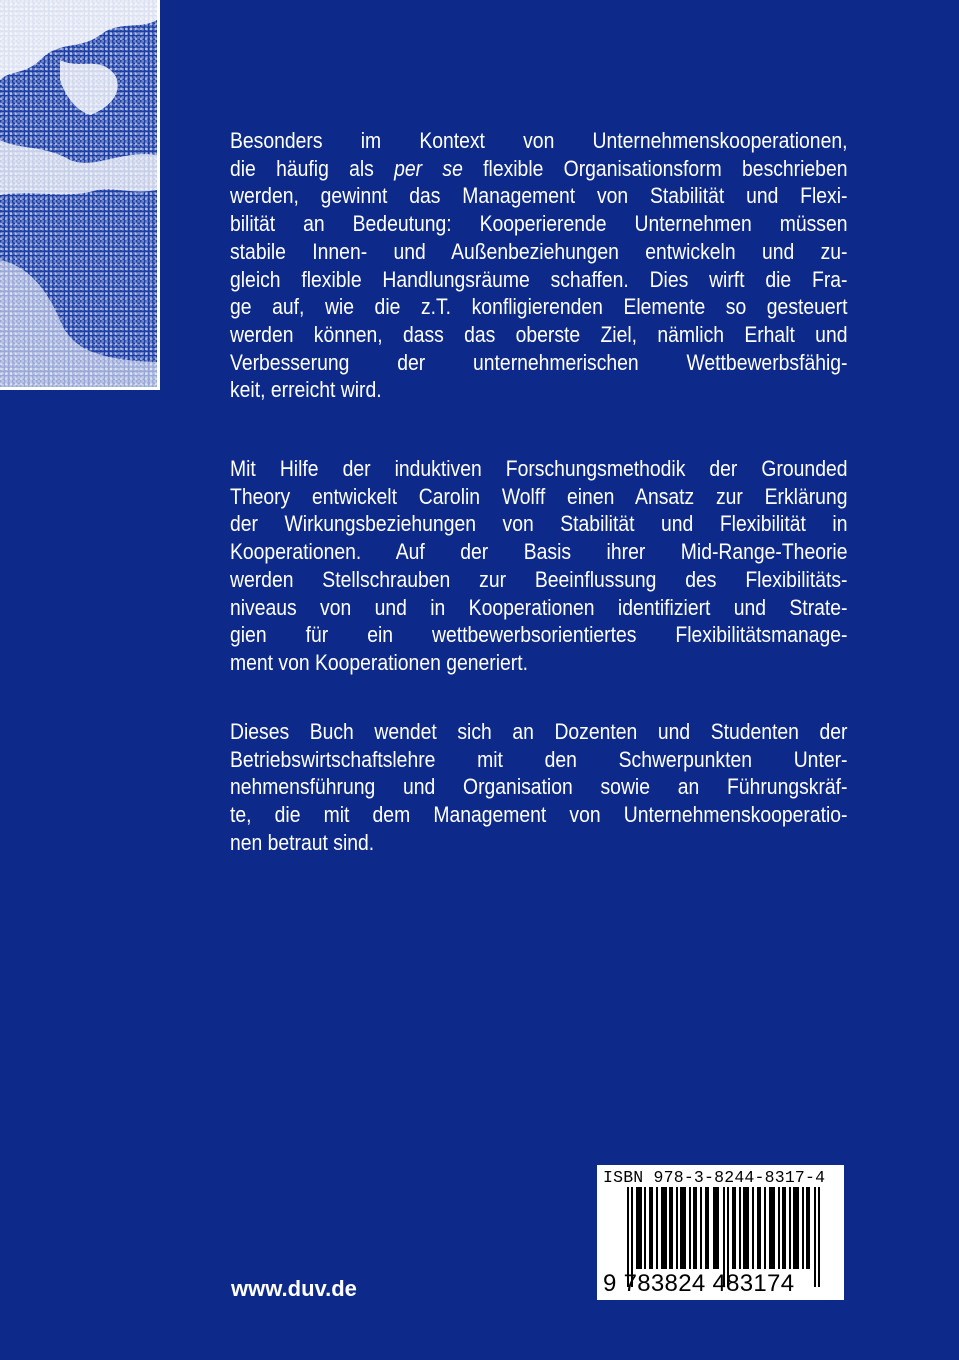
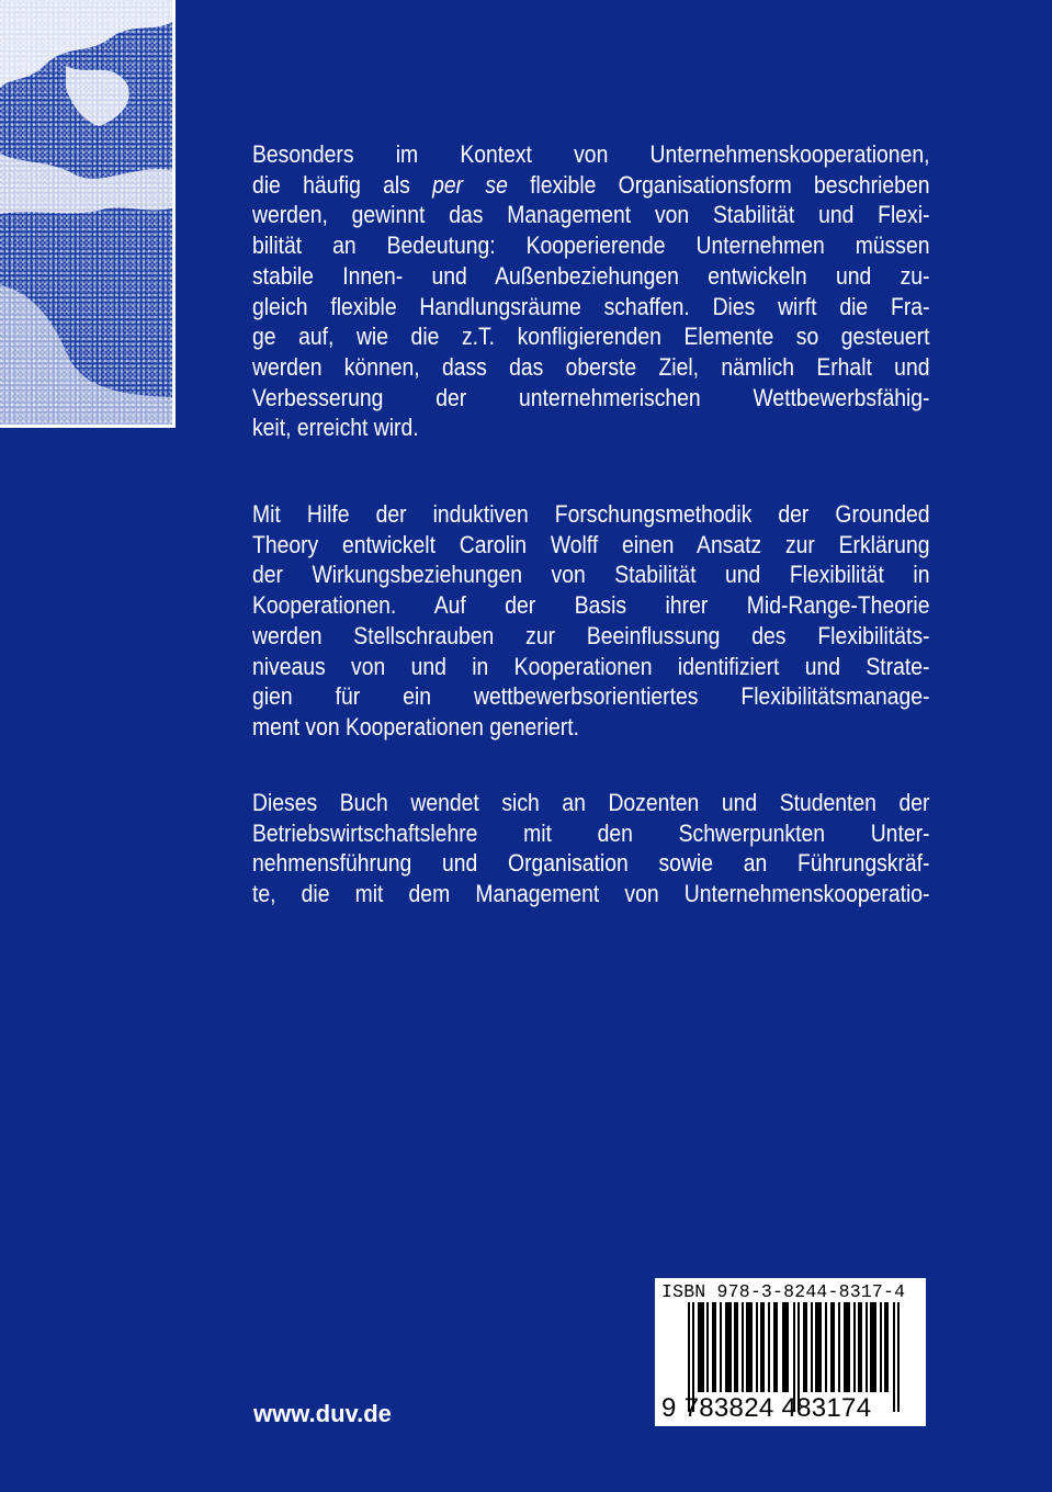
  Besonders im Kontext von Unternehmenskooperationen,
  die häufig als per se flexible Organisationsform beschrieben
  werden, gewinnt das Management von Stabilität und Flexi-
  bilität an Bedeutung: Kooperierende Unternehmen müssen
  stabile Innen- und Außenbeziehungen entwickeln und zu-
  gleich flexible Handlungsräume schaffen. Dies wirft die Fra-
  ge auf, wie die z.T. konfligierenden Elemente so gesteuert
  werden können, dass das oberste Ziel, nämlich Erhalt und
  Verbesserung der unternehmerischen Wettbewerbsfähig-
  keit, erreicht wird.
  Mit Hilfe der induktiven Forschungsmethodik der Grounded
  Theory entwickelt Carolin Wolff einen Ansatz zur Erklärung
  der Wirkungsbeziehungen von Stabilität und Flexibilität in
  Kooperationen. Auf der Basis ihrer Mid-Range-Theorie
  werden Stellschrauben zur Beeinflussung des Flexibilitäts-
  niveaus von und in Kooperationen identifiziert und Strate-
  gien für ein wettbewerbsorientiertes Flexibilitätsmanage-
  ment von Kooperationen generiert.
  Dieses Buch wendet sich an Dozenten und Studenten der
  Betriebswirtschaftslehre mit den Schwerpunkten Unter-
  nehmensführung und Organisation sowie an Führungskräf-
  te, die mit dem Management von Unternehmenskooperatio-
- nen betraut sind.
  www.duv.de
  ISBN 978-3-8244-8317-4
  9 783824 483174
